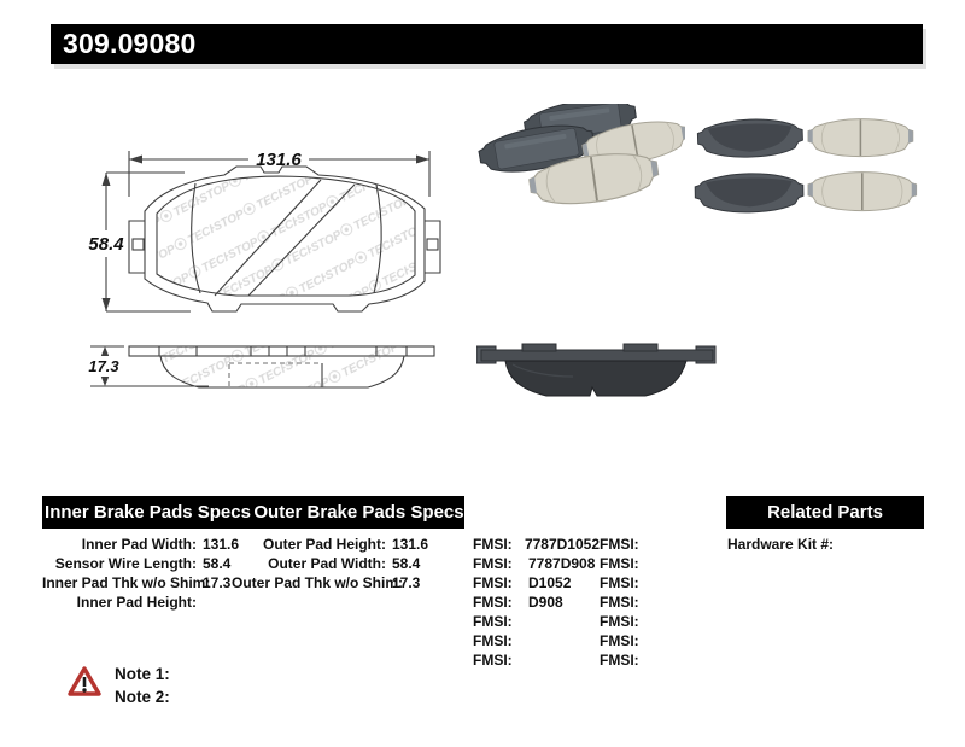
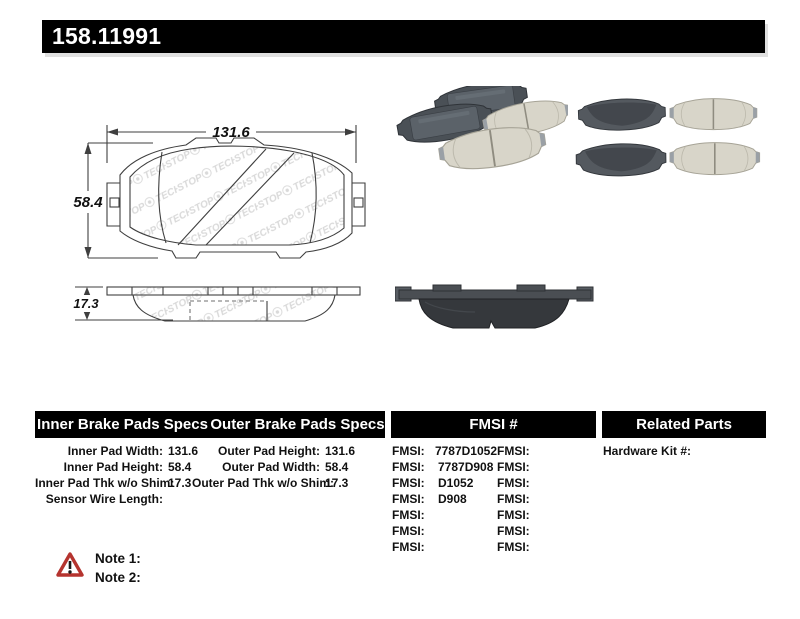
- 309.09080
+ 158.11991
  131.6
  58.4
  17.3
  Inner Brake Pads Specs
  Outer Brake Pads Specs
+ FMSI #
  Related Parts
  Inner Pad Width:
  131.6
- Sensor Wire Length:
+ Inner Pad Height:
  58.4
  Inner Pad Thk w/o Shim
  17.3
- Inner Pad Height:
+ Sensor Wire Length:
  Outer Pad Height:
  131.6
  Outer Pad Width:
  58.4
  Outer Pad Thk w/o Shi
  17.3
  FMSI:
  7787D1052
  FMSI:
  FMSI:
  7787D908
  FMSI:
  FMSI:
  D1052
  FMSI:
  FMSI:
  D908
  FMSI:
  FMSI:
  FMSI:
  FMSI:
  FMSI:
  FMSI:
  FMSI:
  Hardware Kit #:
  Note 1:
  Note 2:
